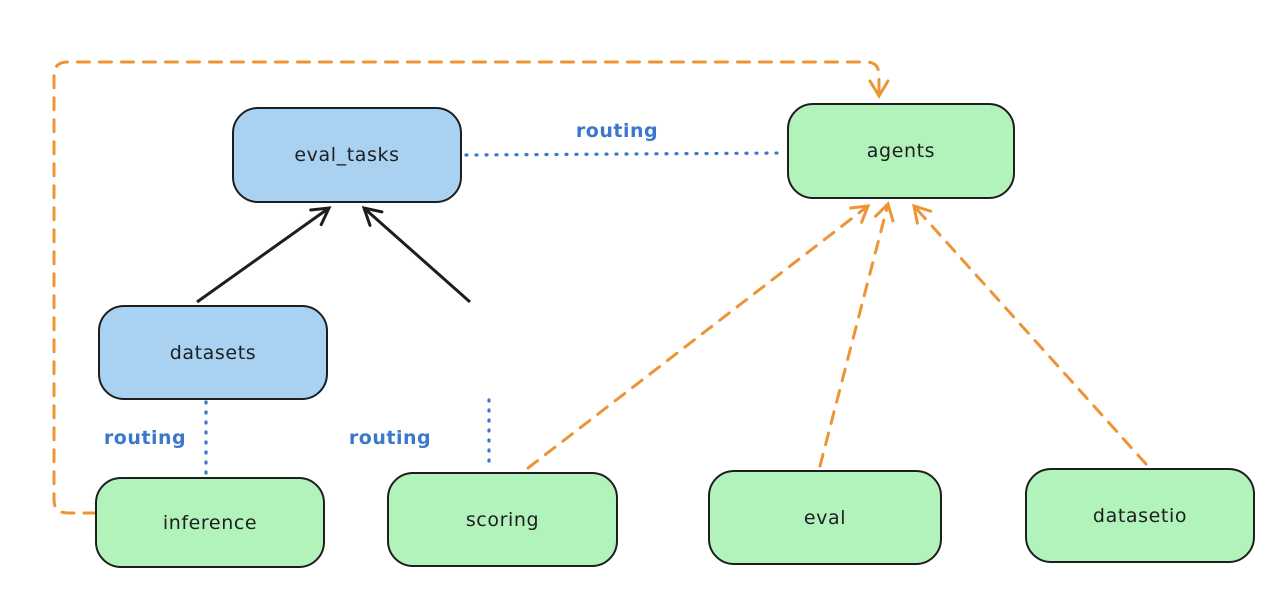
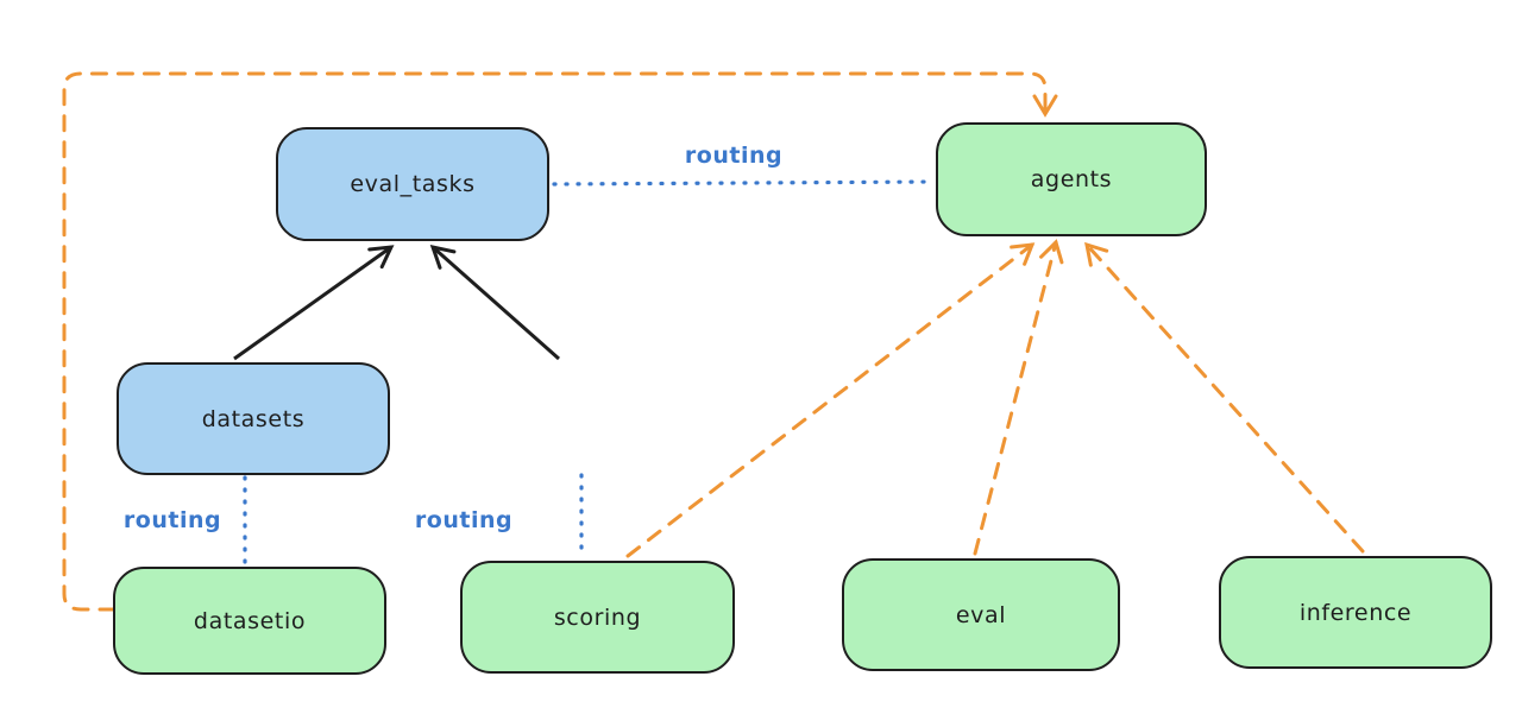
  routing
  routing
  routing
  eval_tasks
  agents
  datasets
- inference
+ datasetio
  scoring
  eval
- datasetio
+ inference
